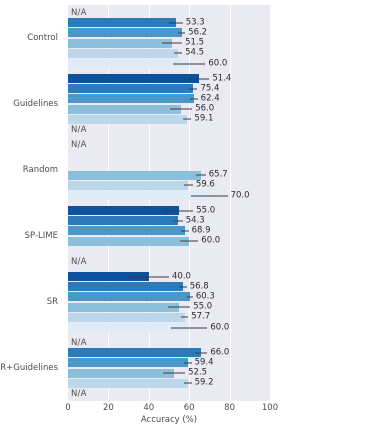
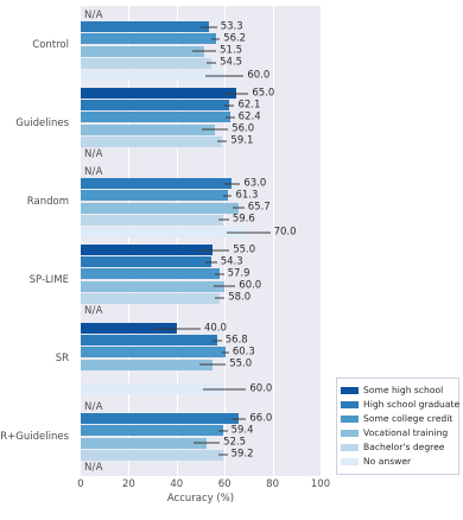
  Control
  Guidelines
  Random
  SP-LIME
  SR
  R+Guidelines
  N/A
  53.3
  56.2
  51.5
  54.5
  60.0
- 51.4
+ 65.0
- 75.4
+ 62.1
  62.4
  56.0
  59.1
  N/A
  N/A
+ 63.0
+ 61.3
  65.7
  59.6
  70.0
  55.0
  54.3
- 68.9
+ 57.9
  60.0
+ 58.0
  N/A
  40.0
  56.8
  60.3
  55.0
- 57.7
  60.0
  N/A
  66.0
  59.4
  52.5
  59.2
  N/A
  0
  20
  40
  60
  80
  100
  Accuracy (%)
+ Some high school
+ High school graduate
+ Some college credit
+ Vocational training
+ Bachelor's degree
+ No answer
